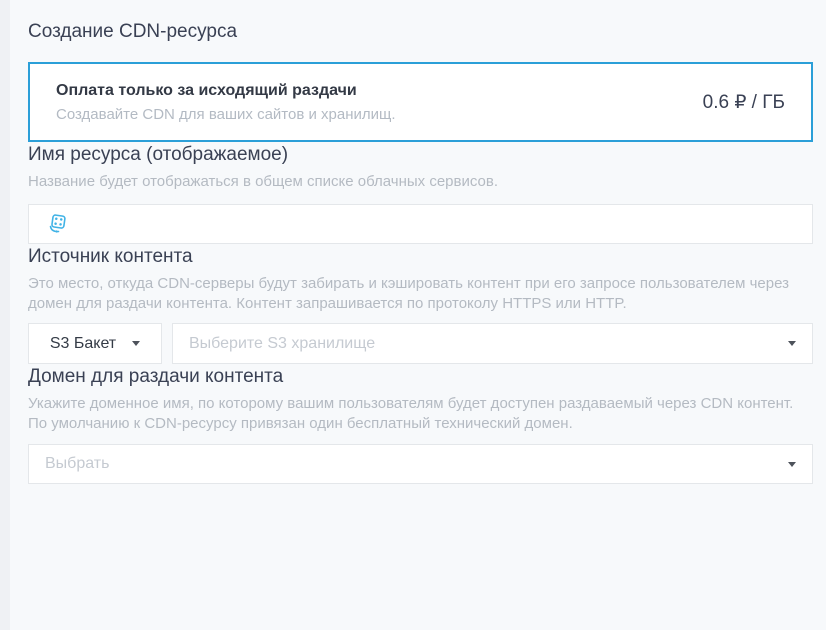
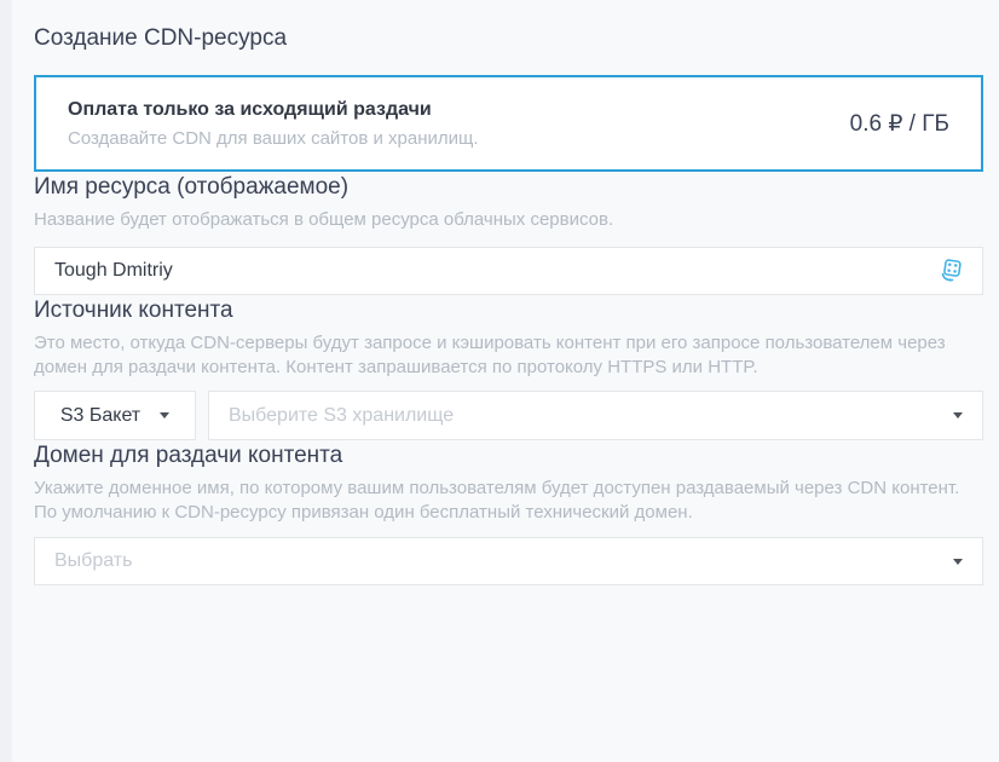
  Создание CDN-ресурса
  Оплата только за исходящий раздачи
  Создавайте CDN для ваших сайтов и хранилищ.
  0.6 ₽ / ГБ
  Имя ресурса (отображаемое)
- Название будет отображаться в общем списке облачных сервисов.
+ Название будет отображаться в общем ресурса облачных сервисов.
+ Tough Dmitriy
  Источник контента
- Это место, откуда CDN-серверы будут забирать и кэшировать контент при его запросе пользователем через домен для раздачи контента. Контент запрашивается по протоколу HTTPS или HTTP.
+ Это место, откуда CDN-серверы будут запросе и кэшировать контент при его запросе пользователем через домен для раздачи контента. Контент запрашивается по протоколу HTTPS или HTTP.
  S3 Бакет
  Выберите S3 хранилище
  Домен для раздачи контента
  Укажите доменное имя, по которому вашим пользователям будет доступен раздаваемый через CDN контент. По умолчанию к CDN-ресурсу привязан один бесплатный технический домен.
  Выбрать
